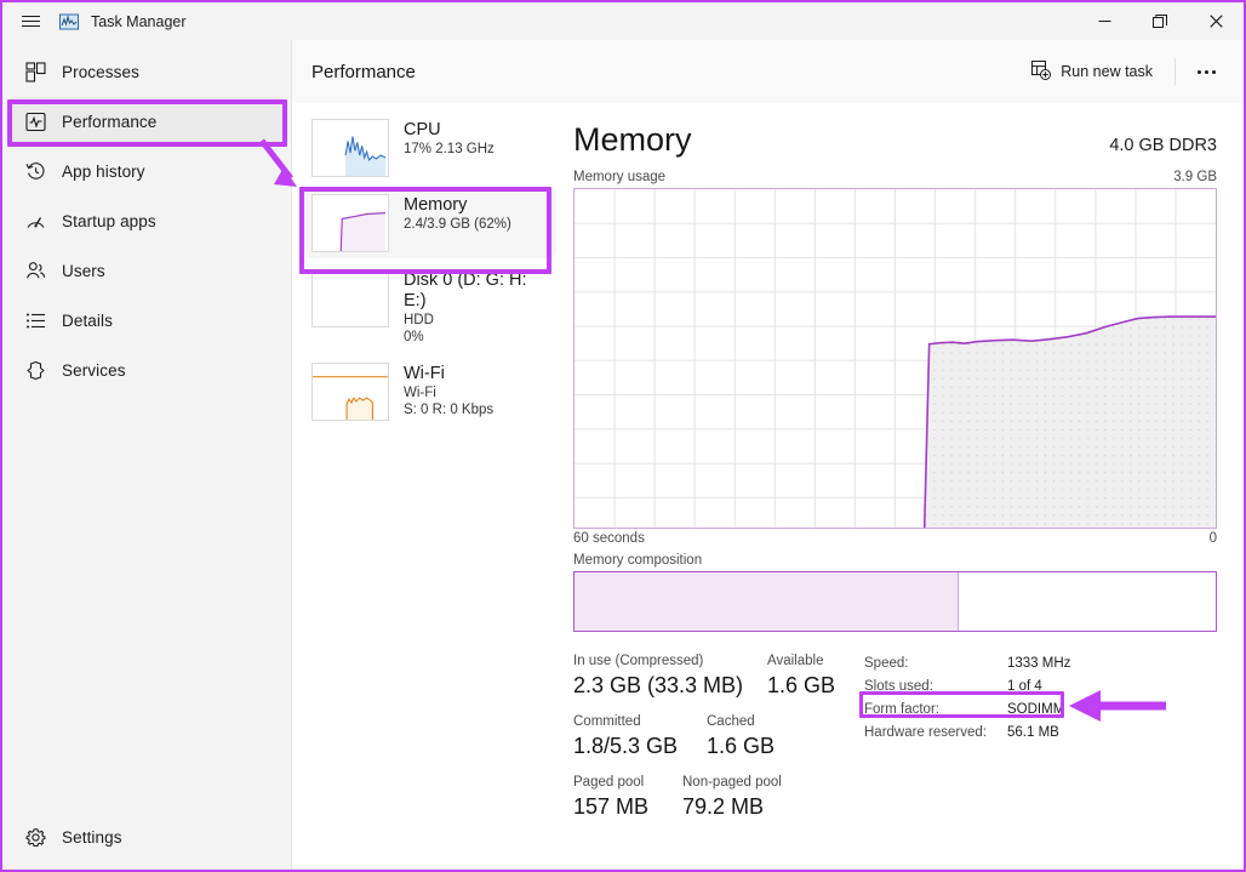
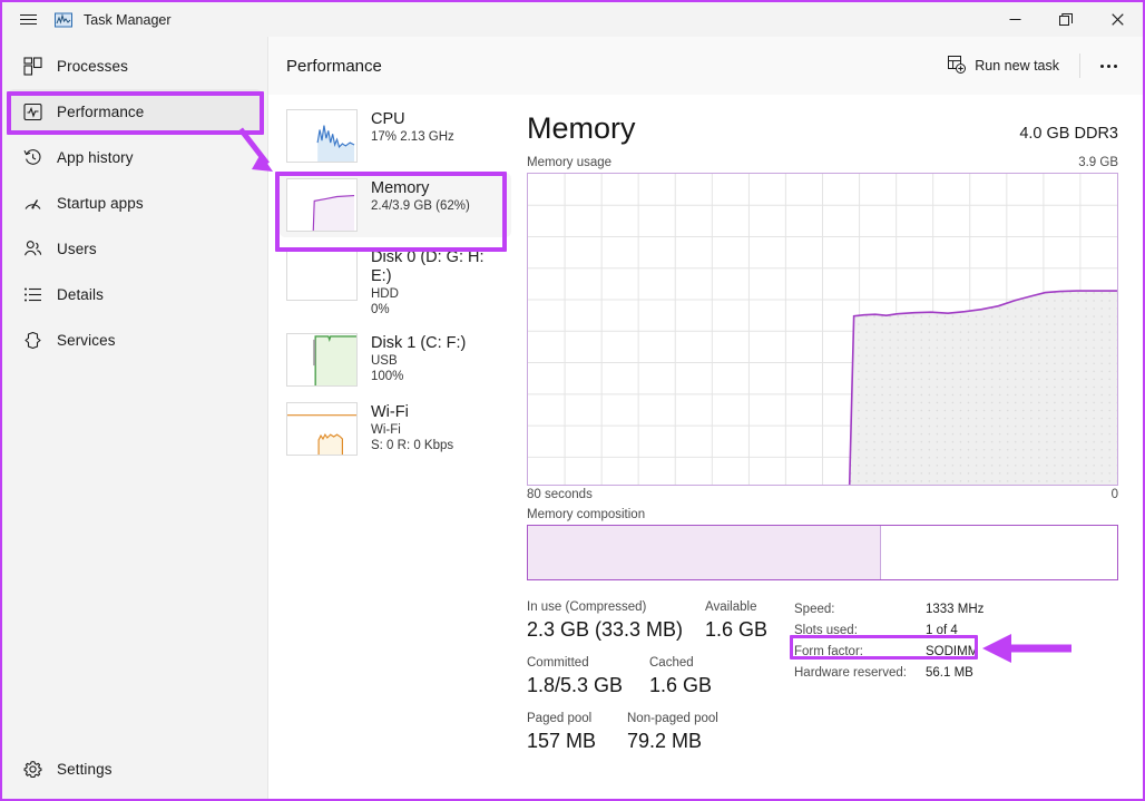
  Task Manager
  Processes
  Performance
  App history
  Startup apps
  Users
  Details
  Services
  Settings
  Performance
  Run new task
  CPU
  17% 2.13 GHz
  Memory
  2.4/3.9 GB (62%)
  Disk 0 (D: G: H: E:)
  HDD
  0%
+ Disk 1 (C: F:)
+ USB
+ 100%
  Wi-Fi
  Wi-Fi
  S: 0 R: 0 Kbps
  Memory
  4.0 GB DDR3
  Memory usage
  3.9 GB
- 60 seconds
+ 80 seconds
  0
  Memory composition
  In use (Compressed)
  2.3 GB (33.3 MB)
  Available
  1.6 GB
  Committed
  1.8/5.3 GB
  Cached
  1.6 GB
  Paged pool
  157 MB
  Non-paged pool
  79.2 MB
  Speed:
  1333 MHz
  Slots used:
  1 of 4
  Form factor:
  SODIMM
  Hardware reserved:
  56.1 MB
